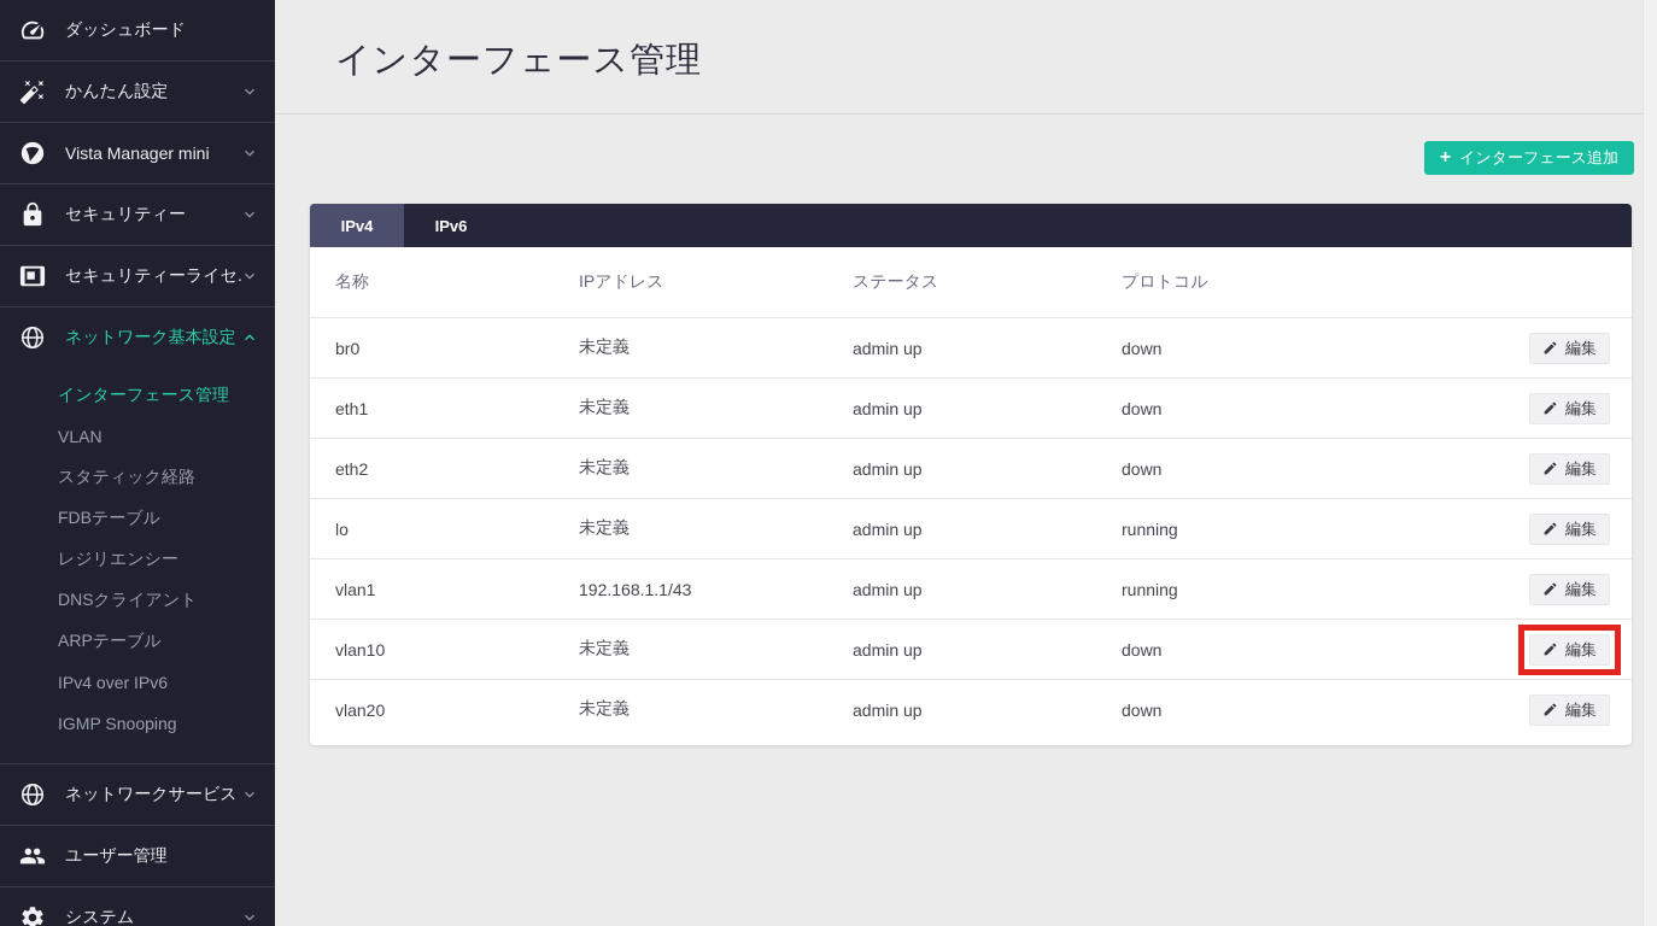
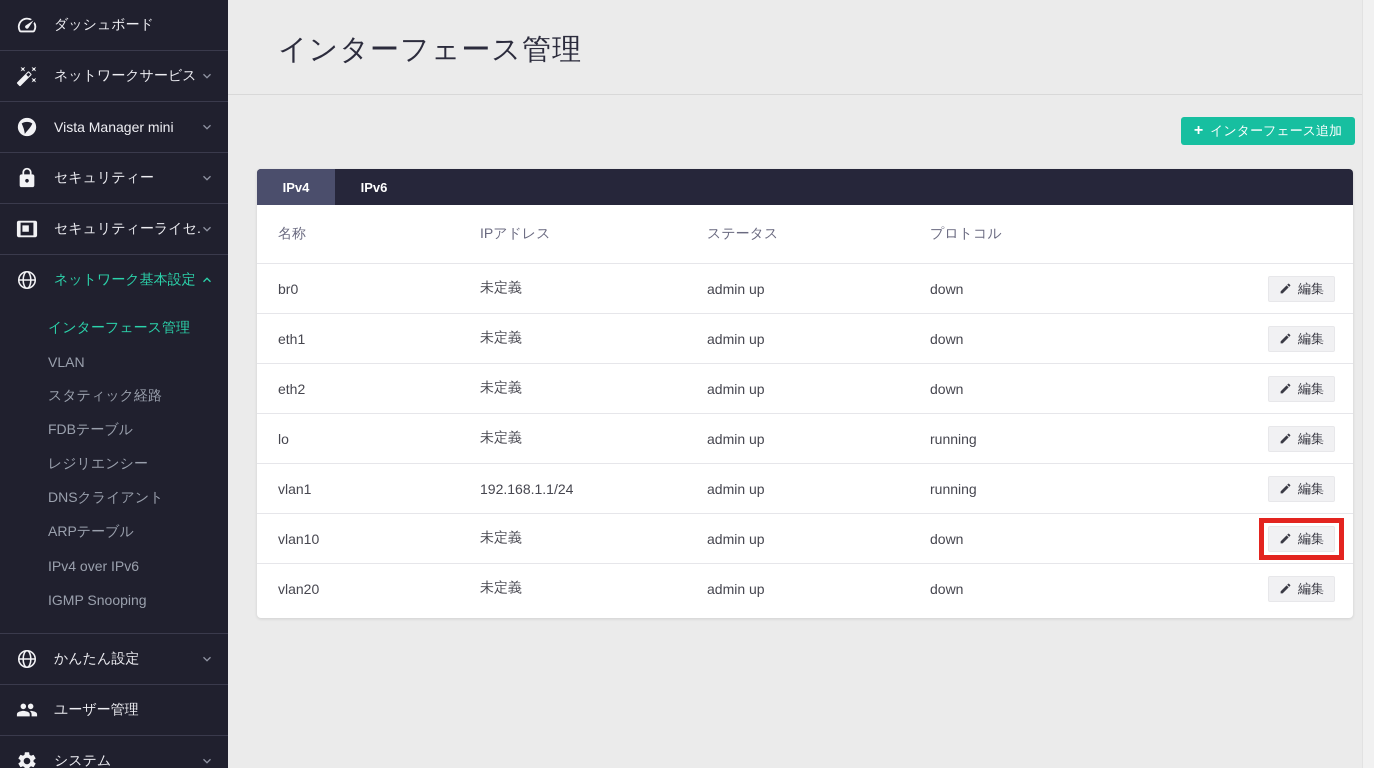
  ダッシュボード
- かんたん設定
+ ネットワークサービス
  Vista Manager mini
  セキュリティー
  セキュリティーライセ.
  ネットワーク基本設定
  インターフェース管理
  VLAN
  スタティック経路
  FDBテーブル
  レジリエンシー
  DNSクライアント
  ARPテーブル
  IPv4 over IPv6
  IGMP Snooping
- ネットワークサービス
+ かんたん設定
  ユーザー管理
  システム
  インターフェース管理
  +
  インターフェース追加
  IPv4
  IPv6
  名称
  IPアドレス
  ステータス
  プロトコル
  br0
  未定義
  admin up
  down
  編集
  eth1
  未定義
  admin up
  down
  編集
  eth2
  未定義
  admin up
  down
  編集
  lo
  未定義
  admin up
  running
  編集
  vlan1
- 192.168.1.1/43
+ 192.168.1.1/24
  admin up
  running
  編集
  vlan10
  未定義
  admin up
  down
  編集
  vlan20
  未定義
  admin up
  down
  編集
